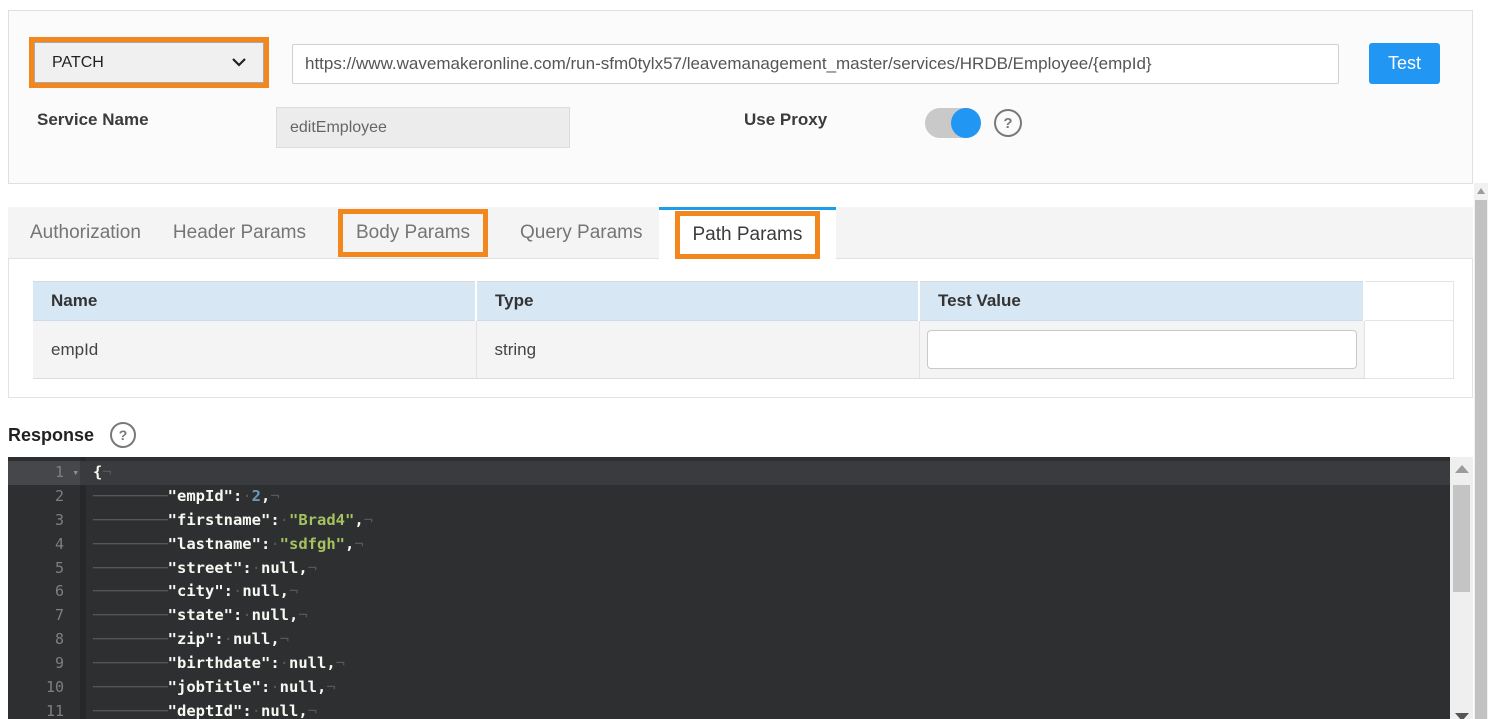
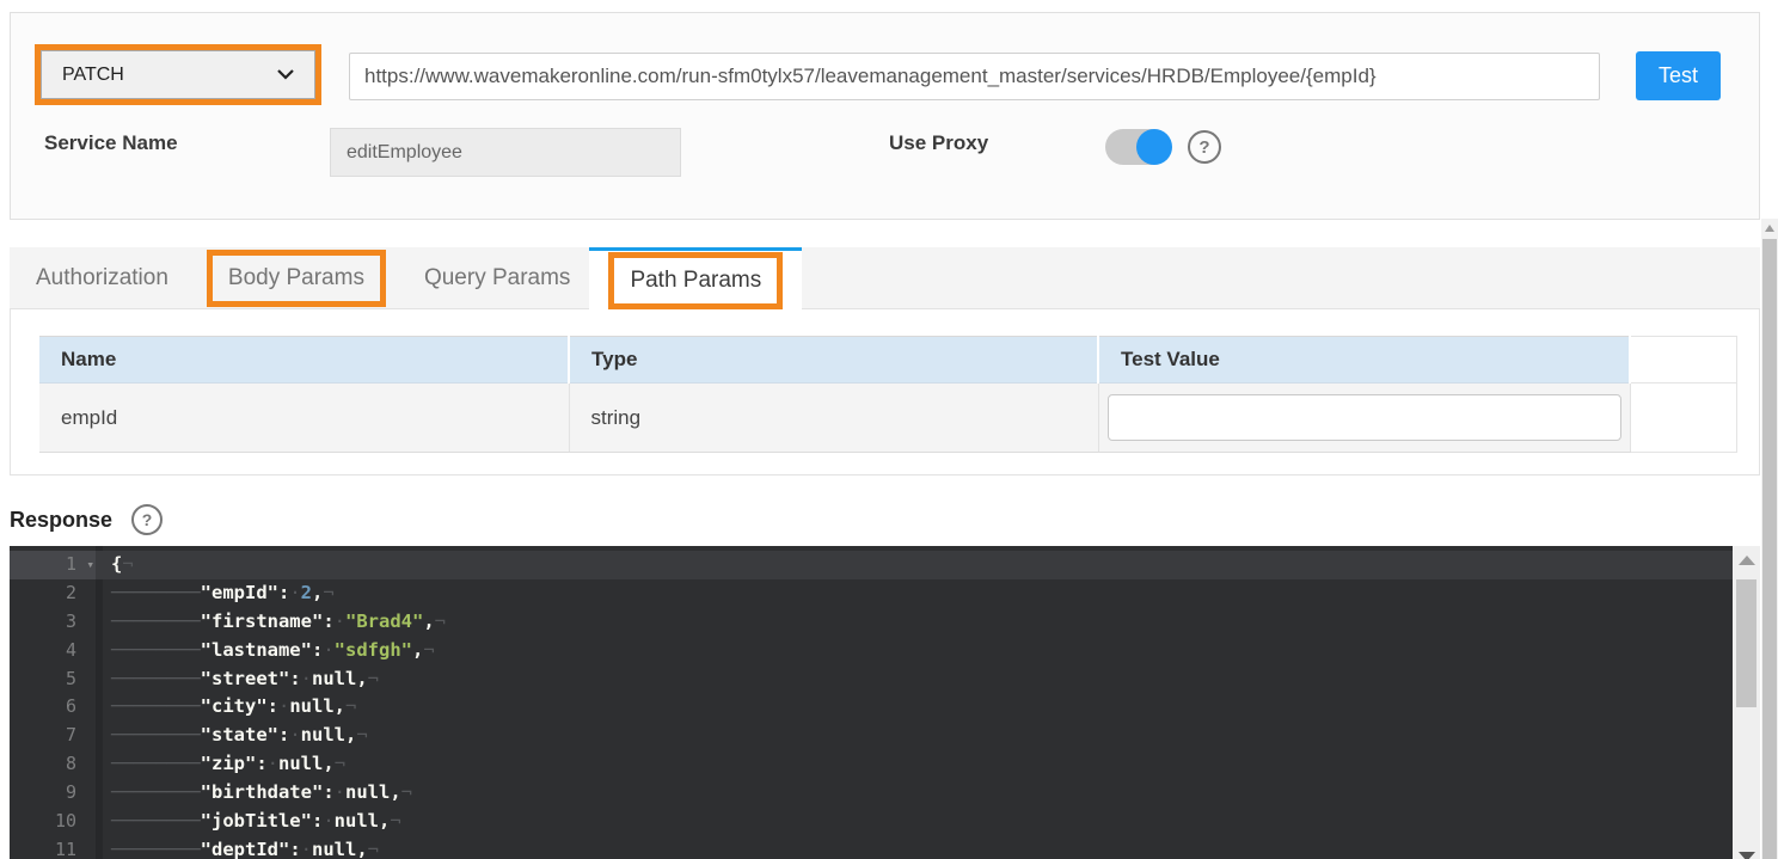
  PATCH
  https://www.wavemakeronline.com/run-sfm0tylx57/leavemanagement_master/services/HRDB/Employee/{empId}
  Test
  Service Name
  editEmployee
  Use Proxy
  ?
  Authorization
- Header Params
  Body Params
  Query Params
  Path Params
  Name	Type	Test Value
  empId	string
  Response
  ?
  1
  ▾
  {¬
  2
  ────────"empId":·2,¬
  3
  ────────"firstname":·"Brad4",¬
  4
  ────────"lastname":·"sdfgh",¬
  5
  ────────"street":·null,¬
  6
  ────────"city":·null,¬
  7
  ────────"state":·null,¬
  8
  ────────"zip":·null,¬
  9
  ────────"birthdate":·null,¬
  10
  ────────"jobTitle":·null,¬
  11
  ────────"deptId":·null,¬
